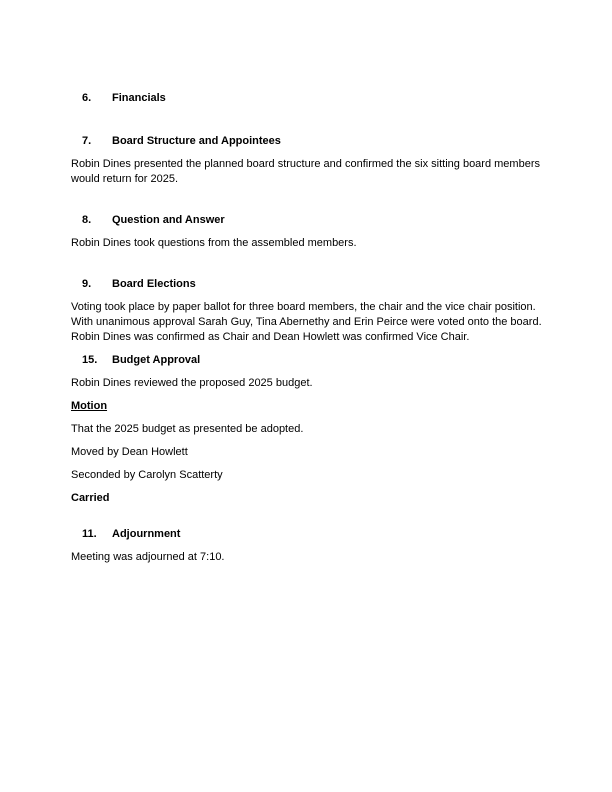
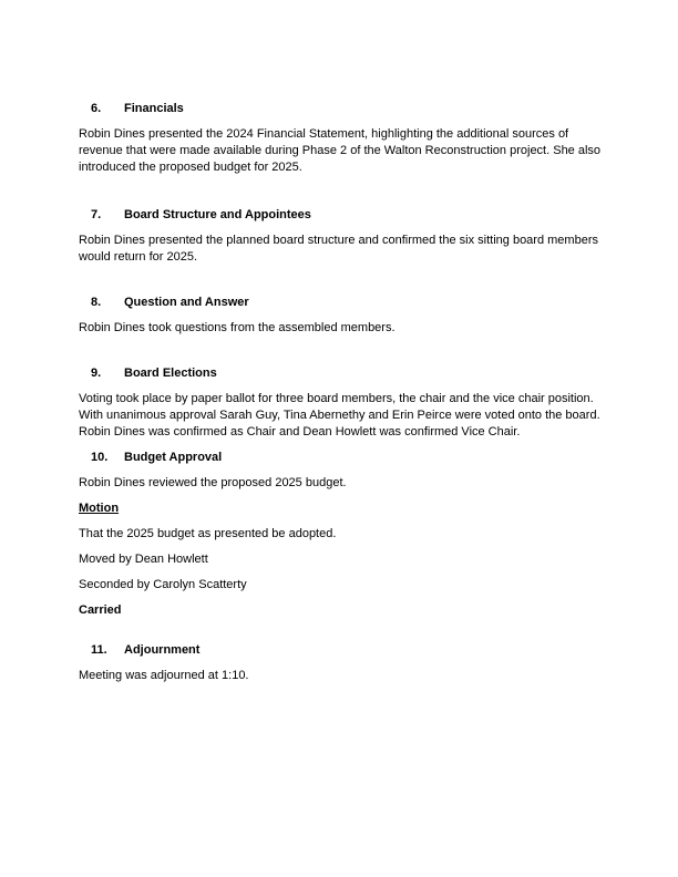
  6.
  Financials
+ Robin Dines presented the 2024 Financial Statement, highlighting the additional sources of revenue that were made available during Phase 2 of the Walton Reconstruction project. She also introduced the proposed budget for 2025.
  7.
  Board Structure and Appointees
  Robin Dines presented the planned board structure and confirmed the six sitting board members would return for 2025.
  8.
  Question and Answer
  Robin Dines took questions from the assembled members.
  9.
  Board Elections
  Voting took place by paper ballot for three board members, the chair and the vice chair position. With unanimous approval Sarah Guy, Tina Abernethy and Erin Peirce were voted onto the board. Robin Dines was confirmed as Chair and Dean Howlett was confirmed Vice Chair.
- 15.
+ 10.
  Budget Approval
  Robin Dines reviewed the proposed 2025 budget.
  Motion
  That the 2025 budget as presented be adopted.
  Moved by Dean Howlett
  Seconded by Carolyn Scatterty
  Carried
  11.
  Adjournment
- Meeting was adjourned at 7:10.
+ Meeting was adjourned at 1:10.
